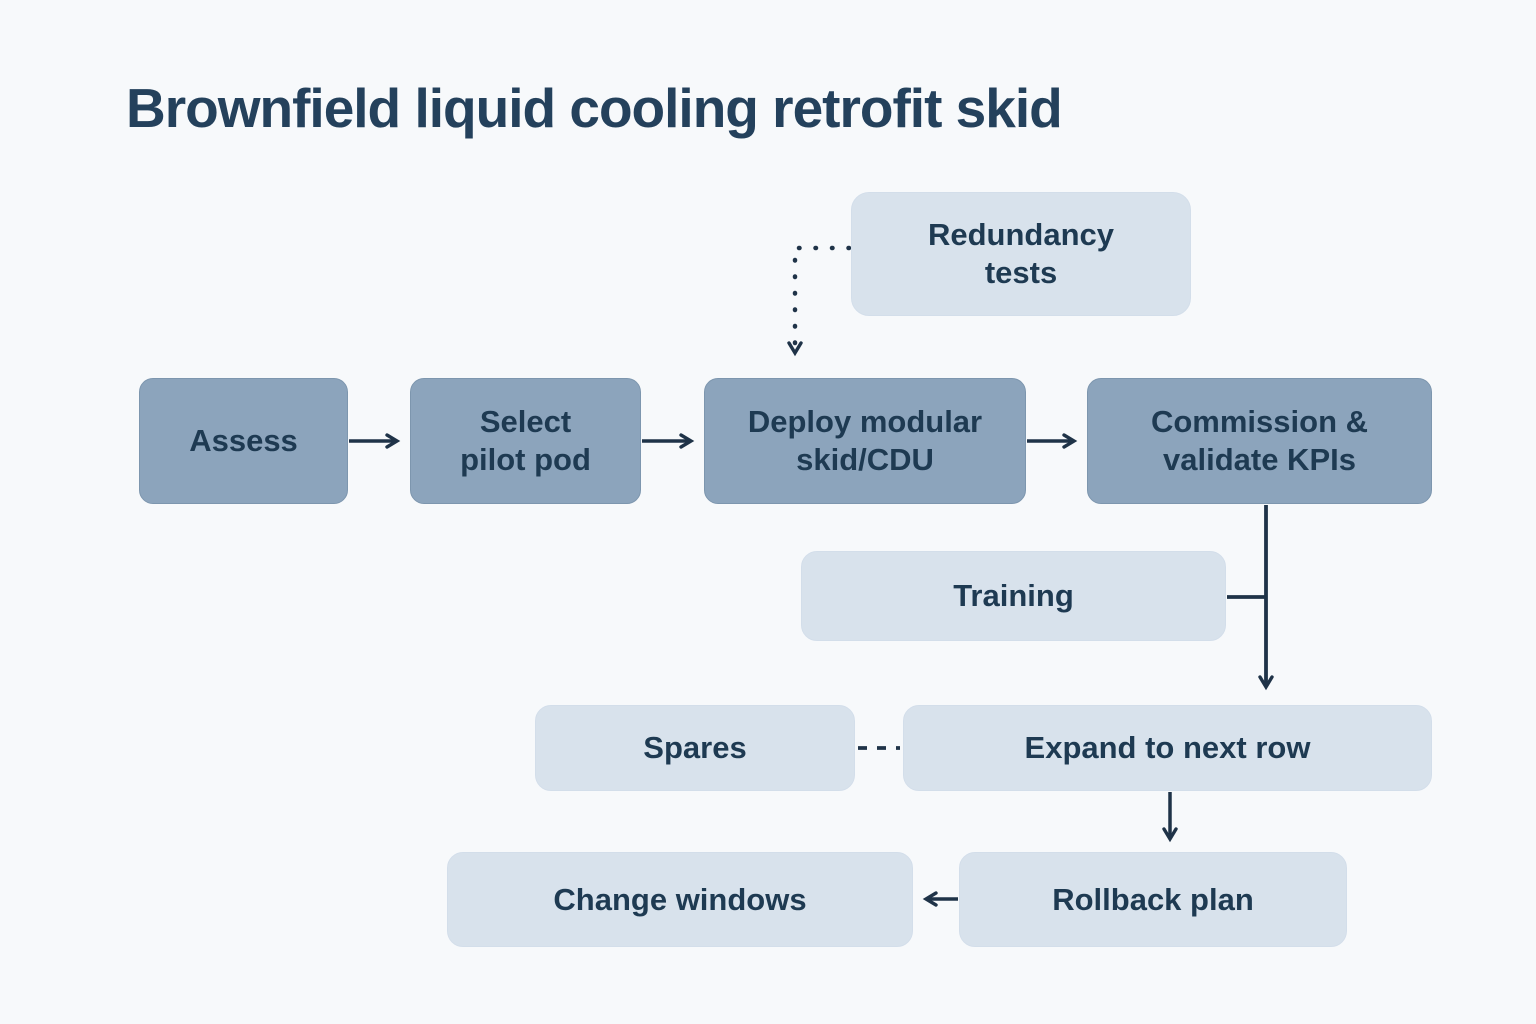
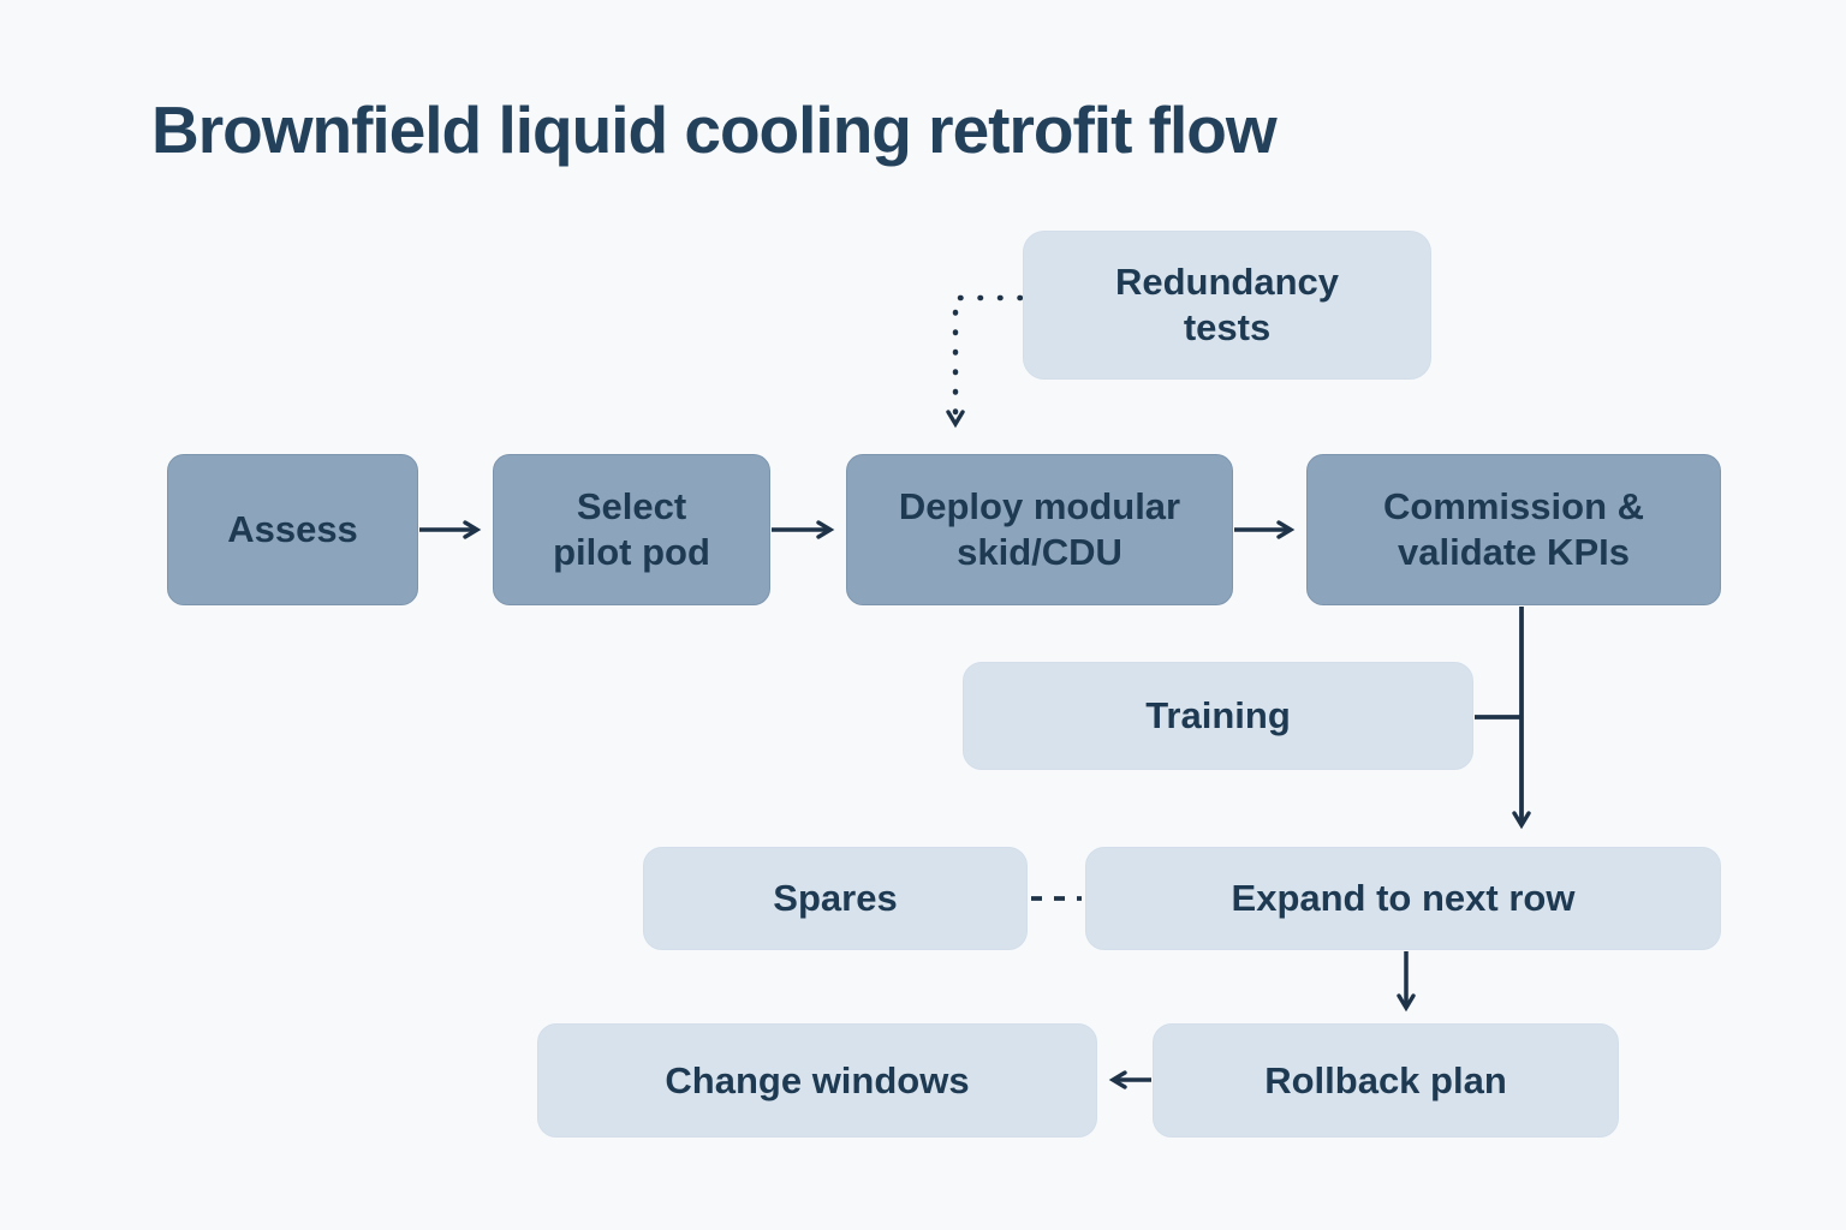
- Brownfield liquid cooling retrofit skid
+ Brownfield liquid cooling retrofit flow
  Redundancy tests
  Assess
  Select pilot pod
  Deploy modular skid/CDU
  Commission & validate KPIs
  Training
  Spares
  Expand to next row
  Change windows
  Rollback plan
